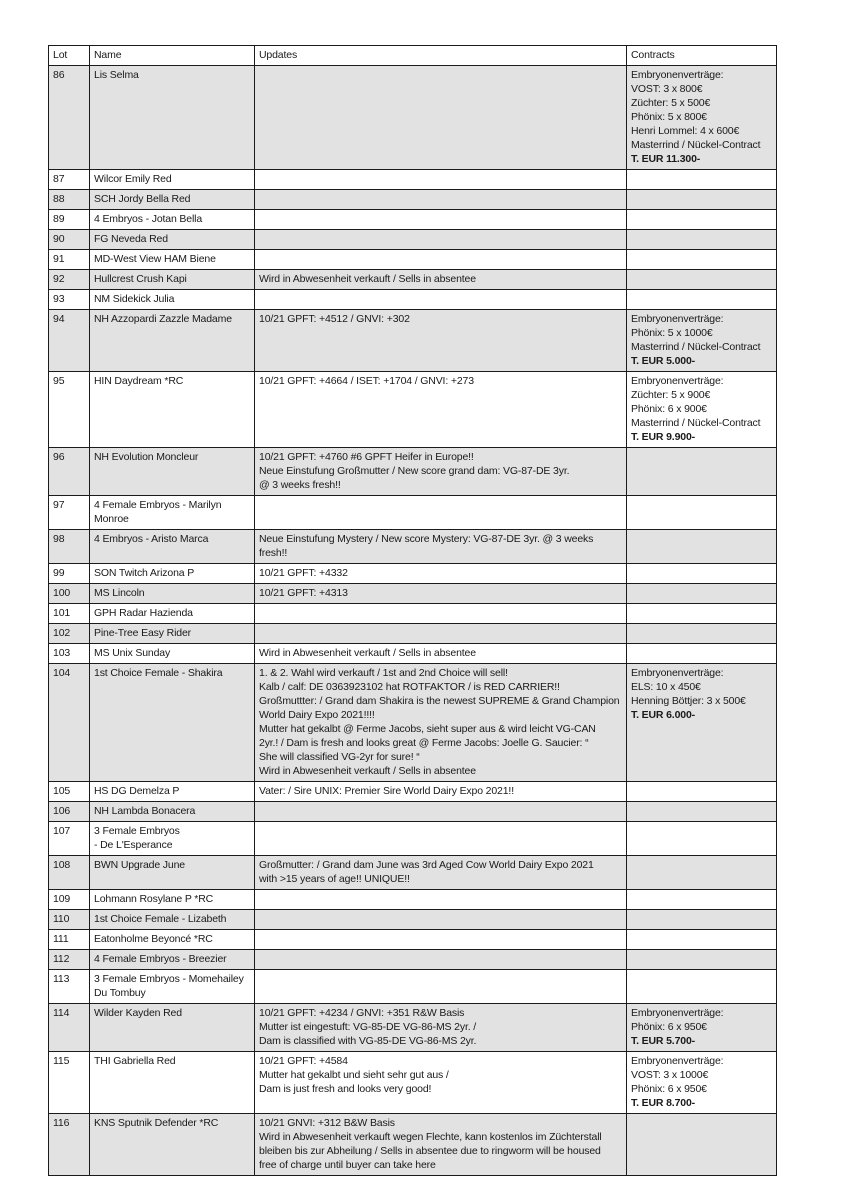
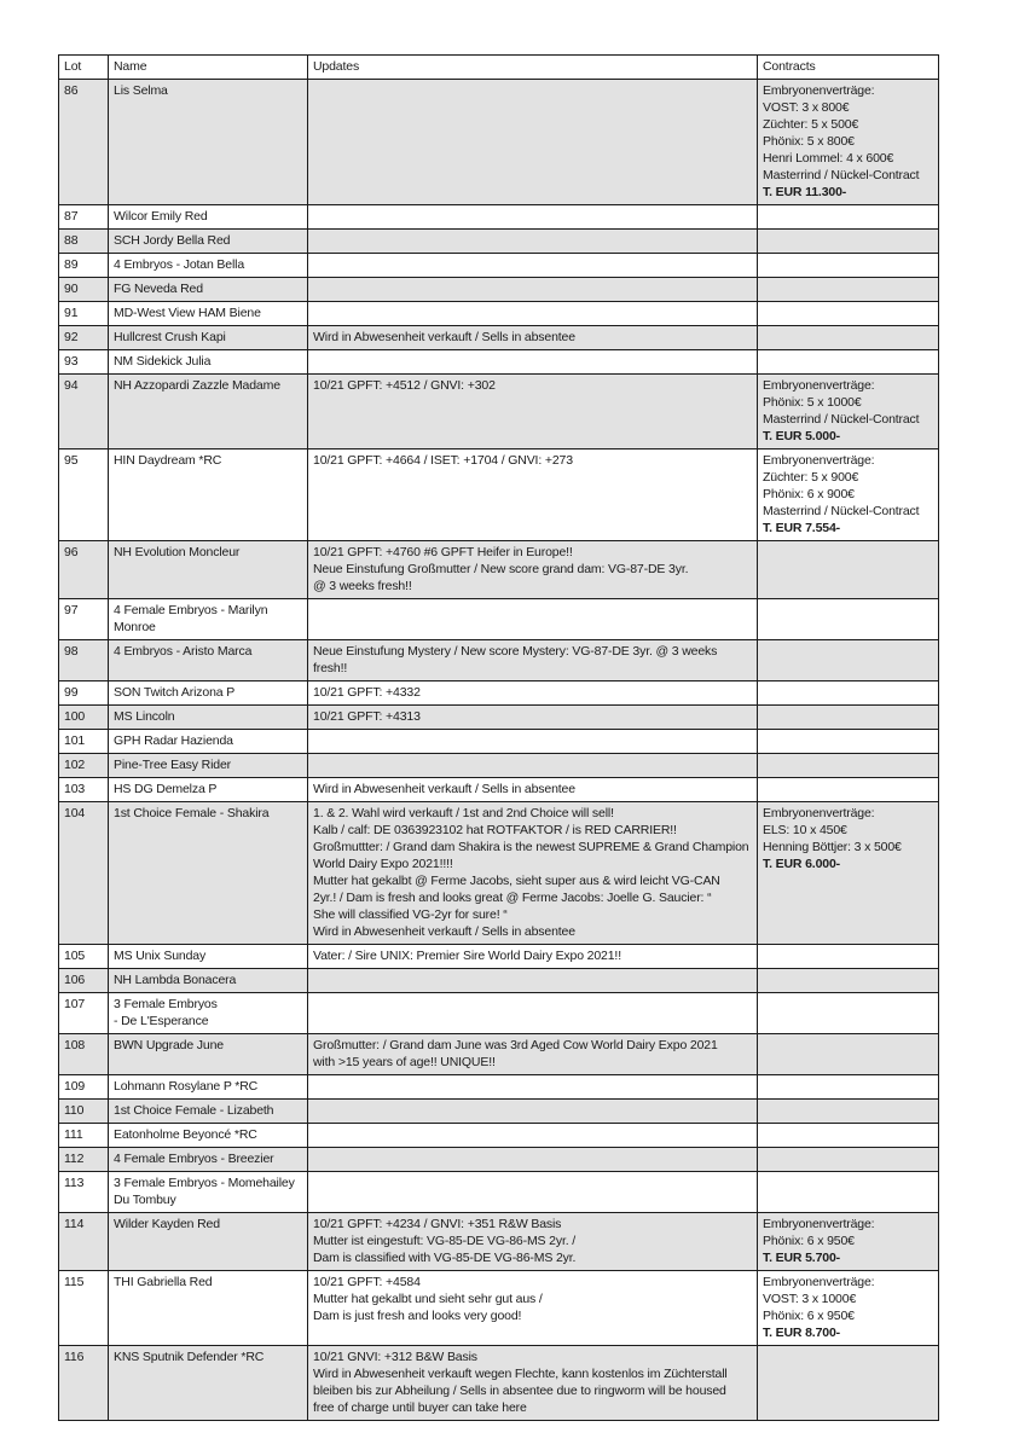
  Lot
  Name
  Updates
  Contracts
  86
  Lis Selma
  Embryonenverträge:
  VOST: 3 x 800€
  Züchter: 5 x 500€
  Phönix: 5 x 800€
  Henri Lommel: 4 x 600€
  Masterrind / Nückel-Contract
  T. EUR 11.300-
  87
  Wilcor Emily Red
  88
  SCH Jordy Bella Red
  89
  4 Embryos - Jotan Bella
  90
  FG Neveda Red
  91
  MD-West View HAM Biene
  92
  Hullcrest Crush Kapi
  Wird in Abwesenheit verkauft / Sells in absentee
  93
  NM Sidekick Julia
  94
  NH Azzopardi Zazzle Madame
  10/21 GPFT: +4512 / GNVI: +302
  Embryonenverträge:
  Phönix: 5 x 1000€
  Masterrind / Nückel-Contract
  T. EUR 5.000-
  95
  HIN Daydream *RC
  10/21 GPFT: +4664 / ISET: +1704 / GNVI: +273
  Embryonenverträge:
  Züchter: 5 x 900€
  Phönix: 6 x 900€
  Masterrind / Nückel-Contract
- T. EUR 9.900-
+ T. EUR 7.554-
  96
  NH Evolution Moncleur
  10/21 GPFT: +4760 #6 GPFT Heifer in Europe!!
  Neue Einstufung Großmutter / New score grand dam: VG-87-DE 3yr.
  @ 3 weeks fresh!!
  97
  4 Female Embryos - Marilyn
  Monroe
  98
  4 Embryos - Aristo Marca
  Neue Einstufung Mystery / New score Mystery: VG-87-DE 3yr. @ 3 weeks
  fresh!!
  99
  SON Twitch Arizona P
  10/21 GPFT: +4332
  100
  MS Lincoln
  10/21 GPFT: +4313
  101
  GPH Radar Hazienda
  102
  Pine-Tree Easy Rider
  103
- MS Unix Sunday
+ HS DG Demelza P
  Wird in Abwesenheit verkauft / Sells in absentee
  104
  1st Choice Female - Shakira
  1. & 2. Wahl wird verkauft / 1st and 2nd Choice will sell!
  Kalb / calf: DE 0363923102 hat ROTFAKTOR / is RED CARRIER!!
  Großmuttter: / Grand dam Shakira is the newest SUPREME & Grand Champion
  World Dairy Expo 2021!!!!
  Mutter hat gekalbt @ Ferme Jacobs, sieht super aus & wird leicht VG-CAN
  2yr.! / Dam is fresh and looks great @ Ferme Jacobs: Joelle G. Saucier: “
  She will classified VG-2yr for sure! “
  Wird in Abwesenheit verkauft / Sells in absentee
  Embryonenverträge:
  ELS: 10 x 450€
  Henning Böttjer: 3 x 500€
  T. EUR 6.000-
  105
- HS DG Demelza P
+ MS Unix Sunday
  Vater: / Sire UNIX: Premier Sire World Dairy Expo 2021!!
  106
  NH Lambda Bonacera
  107
  3 Female Embryos
  - De L'Esperance
  108
  BWN Upgrade June
  Großmutter: / Grand dam June was 3rd Aged Cow World Dairy Expo 2021
  with >15 years of age!! UNIQUE!!
  109
  Lohmann Rosylane P *RC
  110
  1st Choice Female - Lizabeth
  111
  Eatonholme Beyoncé *RC
  112
  4 Female Embryos - Breezier
  113
  3 Female Embryos - Momehailey
  Du Tombuy
  114
  Wilder Kayden Red
  10/21 GPFT: +4234 / GNVI: +351 R&W Basis
  Mutter ist eingestuft: VG-85-DE VG-86-MS 2yr. /
  Dam is classified with VG-85-DE VG-86-MS 2yr.
  Embryonenverträge:
  Phönix: 6 x 950€
  T. EUR 5.700-
  115
  THI Gabriella Red
  10/21 GPFT: +4584
  Mutter hat gekalbt und sieht sehr gut aus /
  Dam is just fresh and looks very good!
  Embryonenverträge:
  VOST: 3 x 1000€
  Phönix: 6 x 950€
  T. EUR 8.700-
  116
  KNS Sputnik Defender *RC
  10/21 GNVI: +312 B&W Basis
  Wird in Abwesenheit verkauft wegen Flechte, kann kostenlos im Züchterstall
  bleiben bis zur Abheilung / Sells in absentee due to ringworm will be housed
  free of charge until buyer can take here
